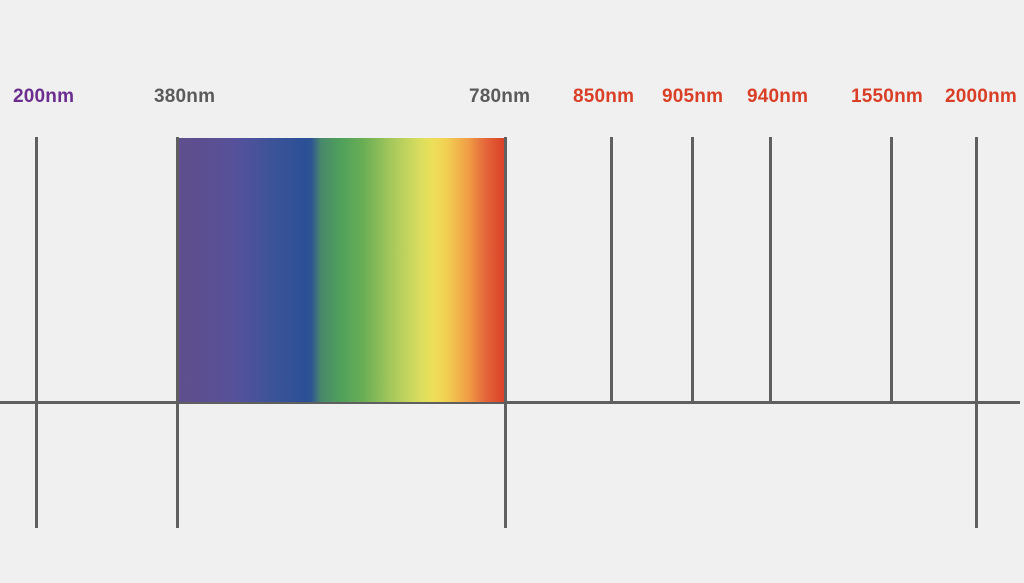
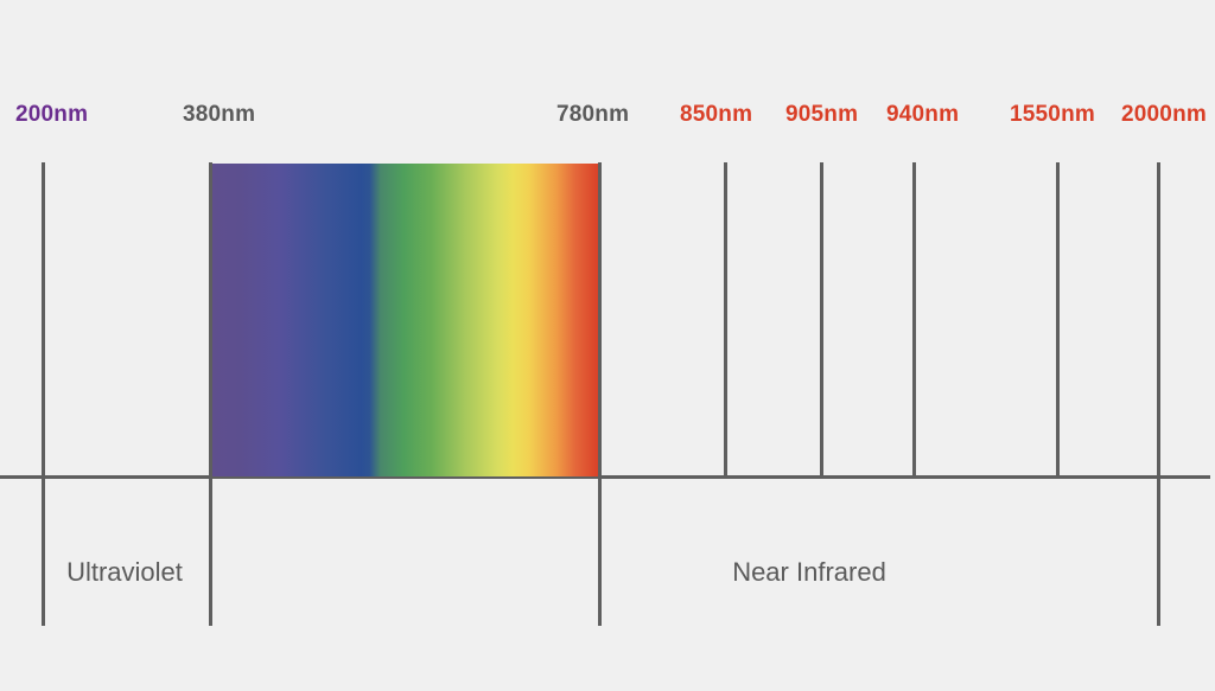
  200nm
  380nm
  780nm
  850nm
  905nm
  940nm
  1550nm
  2000nm
+ Ultraviolet
+ Near Infrared
